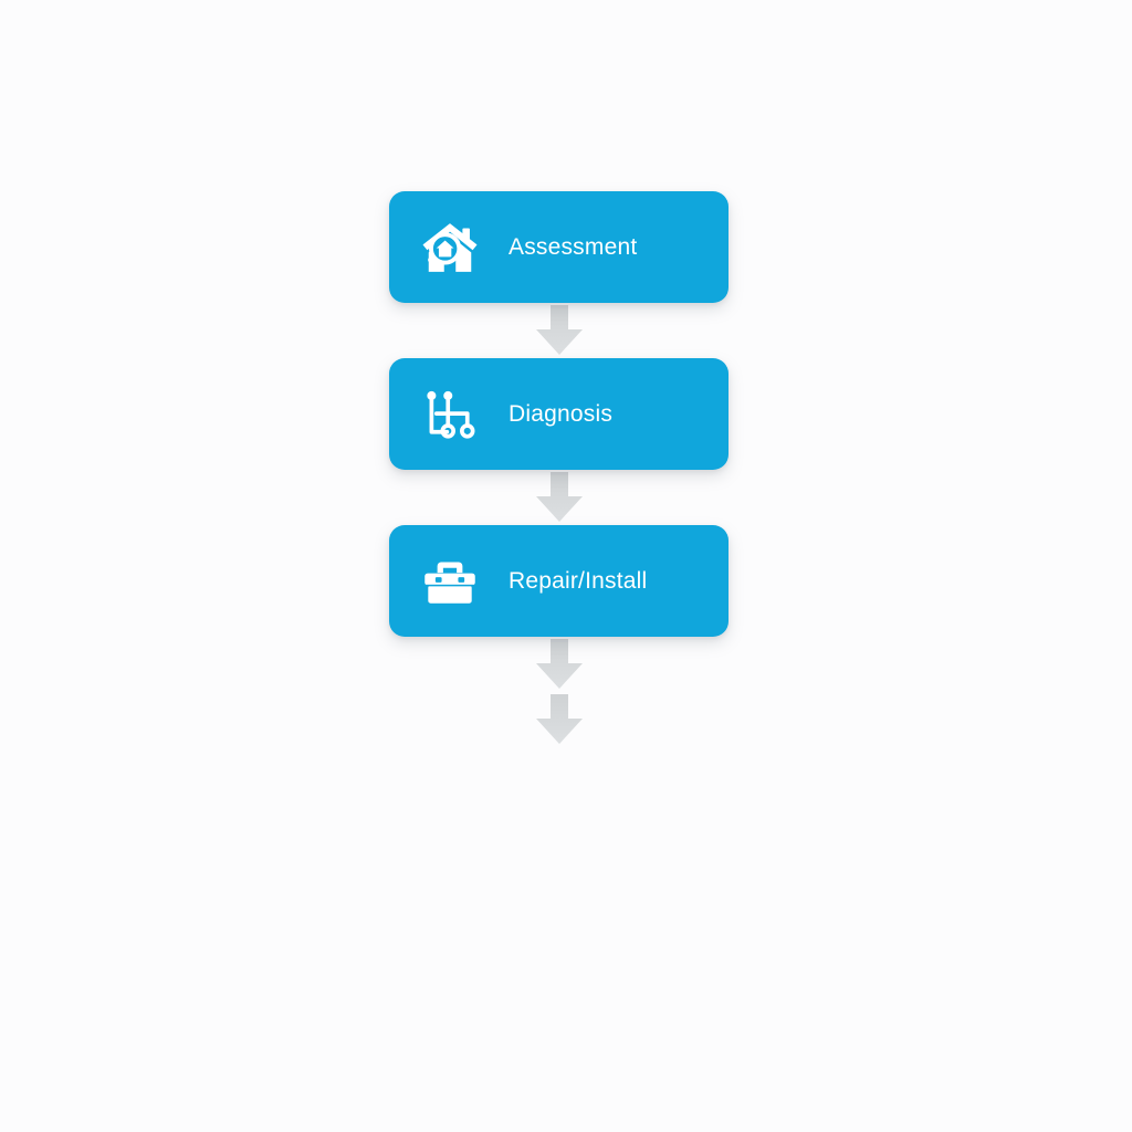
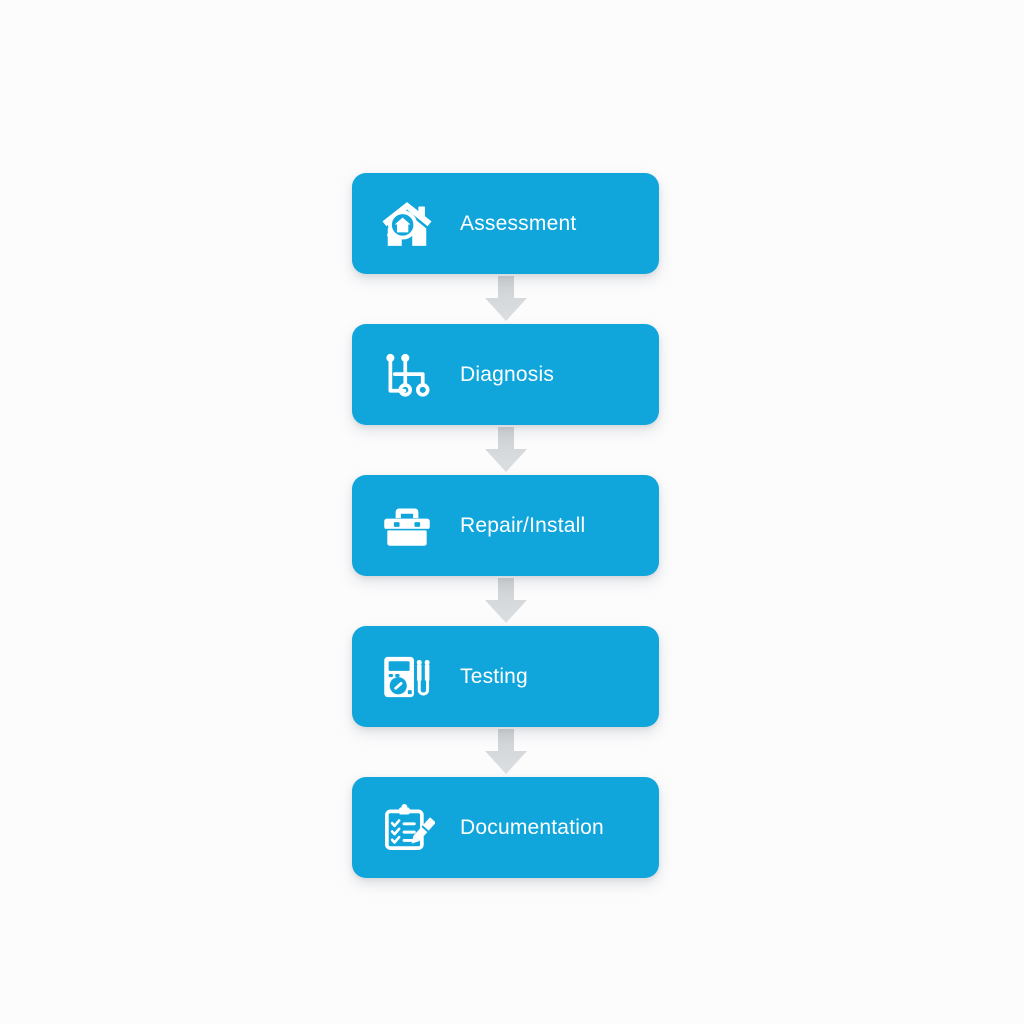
  Assessment
  Diagnosis
  Repair/Install
+ Testing
+ Documentation
